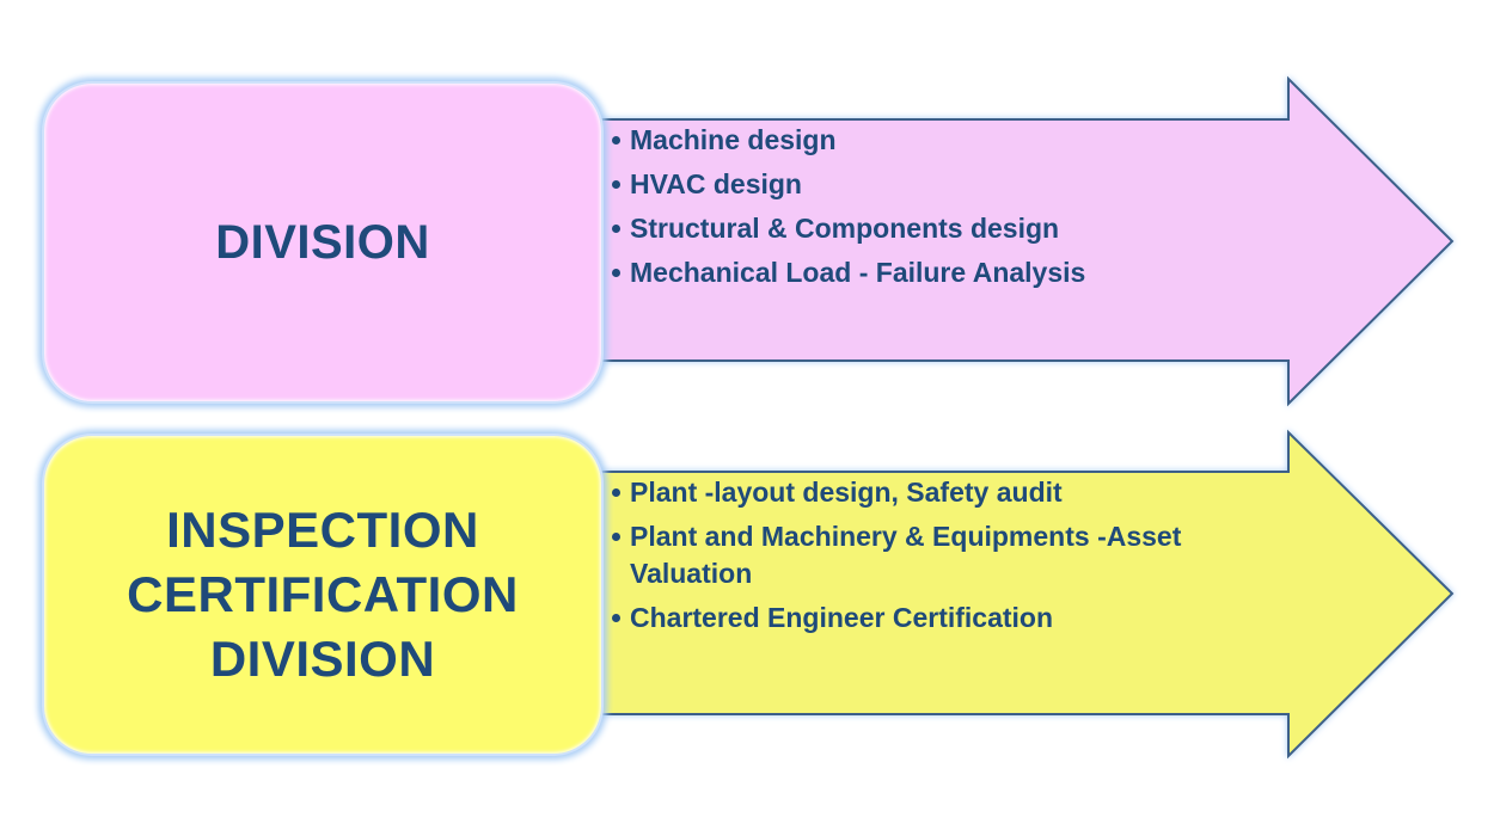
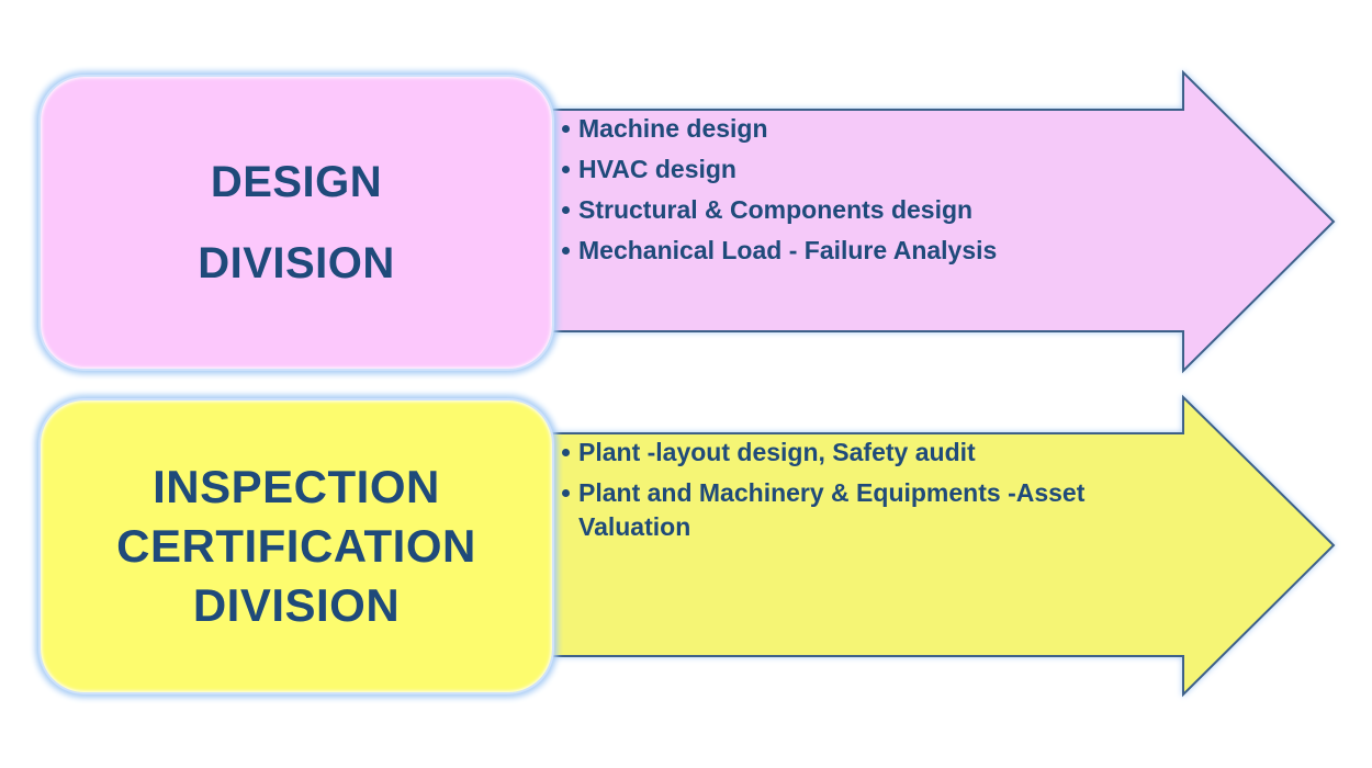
+ DESIGN
  DIVISION
  Machine design
  HVAC design
  Structural & Components design
  Mechanical Load - Failure Analysis
  INSPECTION
  CERTIFICATION
  DIVISION
  Plant -layout design, Safety audit
  Plant and Machinery & Equipments -Asset
  Valuation
- Chartered Engineer Certification
